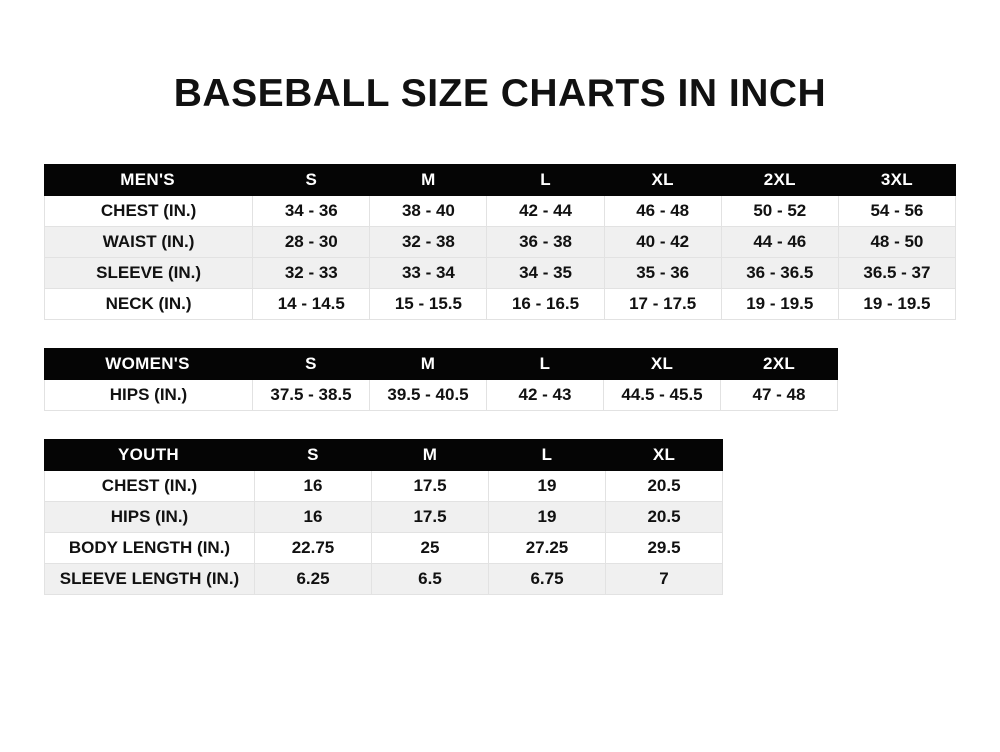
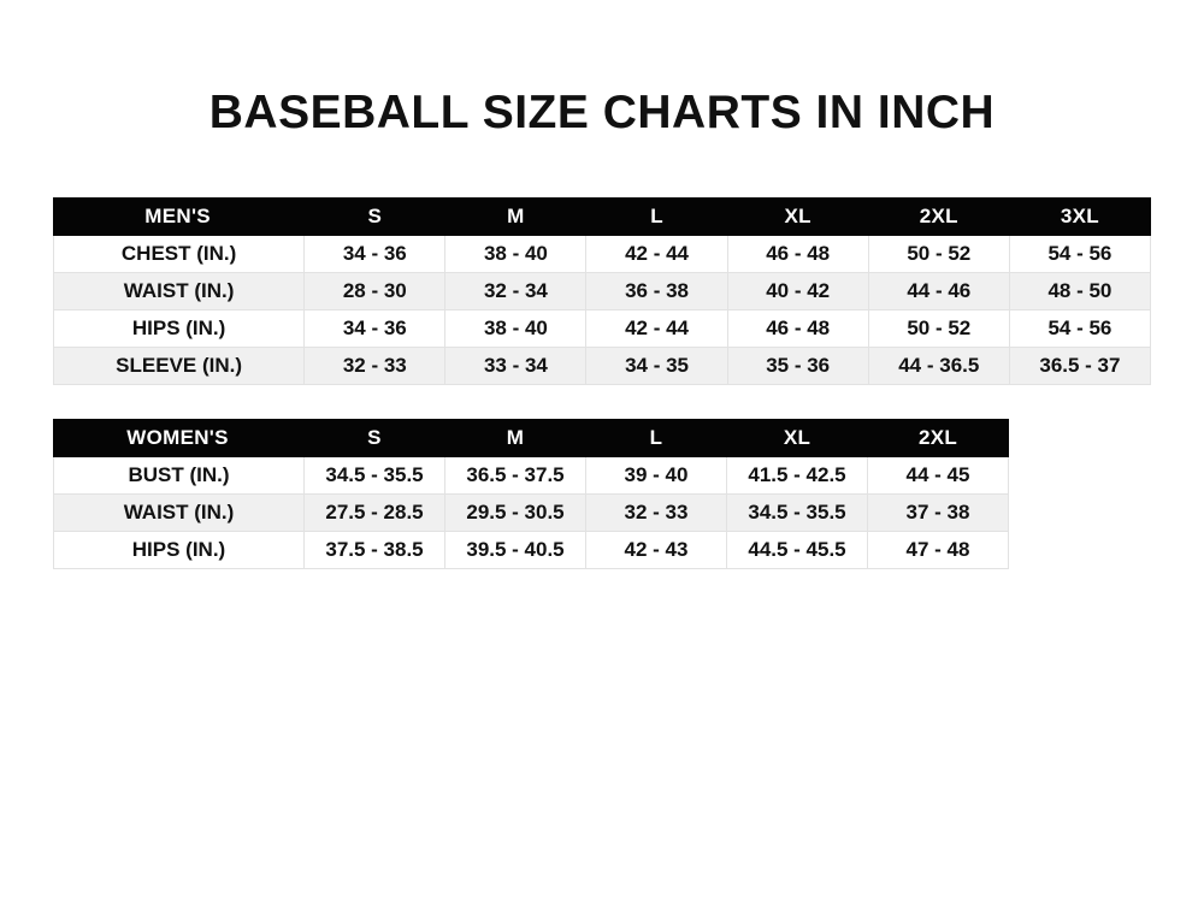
  BASEBALL SIZE CHARTS IN INCH
  MEN'S	S	M	L	XL	2XL	3XL
  CHEST (IN.)	34 - 36	38 - 40	42 - 44	46 - 48	50 - 52	54 - 56
- WAIST (IN.)	28 - 30	32 - 38	36 - 38	40 - 42	44 - 46	48 - 50
+ WAIST (IN.)	28 - 30	32 - 34	36 - 38	40 - 42	44 - 46	48 - 50
+ HIPS (IN.)	34 - 36	38 - 40	42 - 44	46 - 48	50 - 52	54 - 56
- SLEEVE (IN.)	32 - 33	33 - 34	34 - 35	35 - 36	36 - 36.5	36.5 - 37
+ SLEEVE (IN.)	32 - 33	33 - 34	34 - 35	35 - 36	44 - 36.5	36.5 - 37
- NECK (IN.)	14 - 14.5	15 - 15.5	16 - 16.5	17 - 17.5	19 - 19.5	19 - 19.5
  WOMEN'S	S	M	L	XL	2XL
+ BUST (IN.)	34.5 - 35.5	36.5 - 37.5	39 - 40	41.5 - 42.5	44 - 45
+ WAIST (IN.)	27.5 - 28.5	29.5 - 30.5	32 - 33	34.5 - 35.5	37 - 38
  HIPS (IN.)	37.5 - 38.5	39.5 - 40.5	42 - 43	44.5 - 45.5	47 - 48
- YOUTH	S	M	L	XL
- CHEST (IN.)	16	17.5	19	20.5
- HIPS (IN.)	16	17.5	19	20.5
- BODY LENGTH (IN.)	22.75	25	27.25	29.5
- SLEEVE LENGTH (IN.)	6.25	6.5	6.75	7
